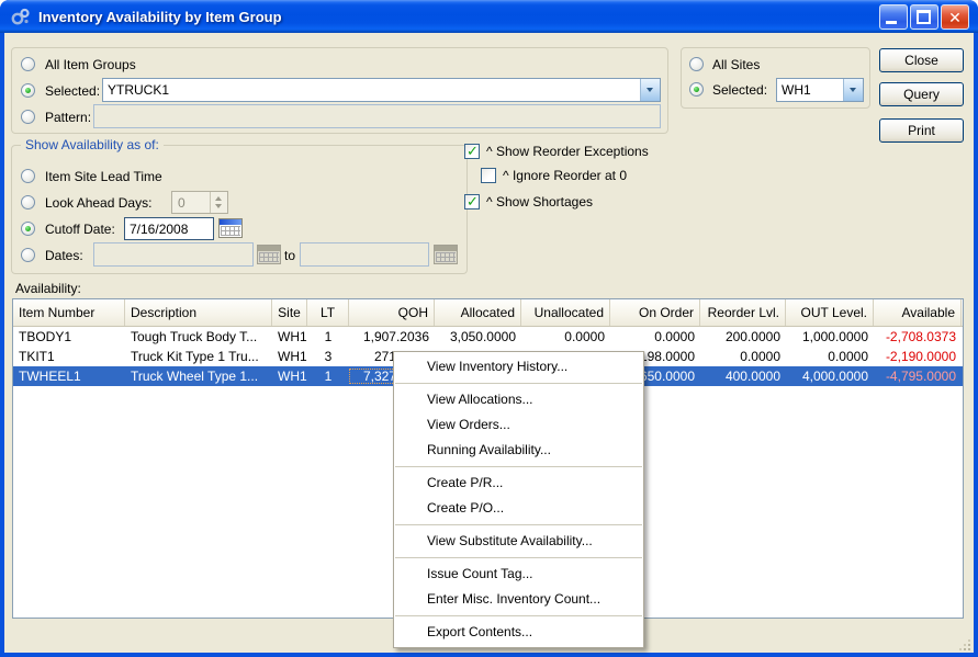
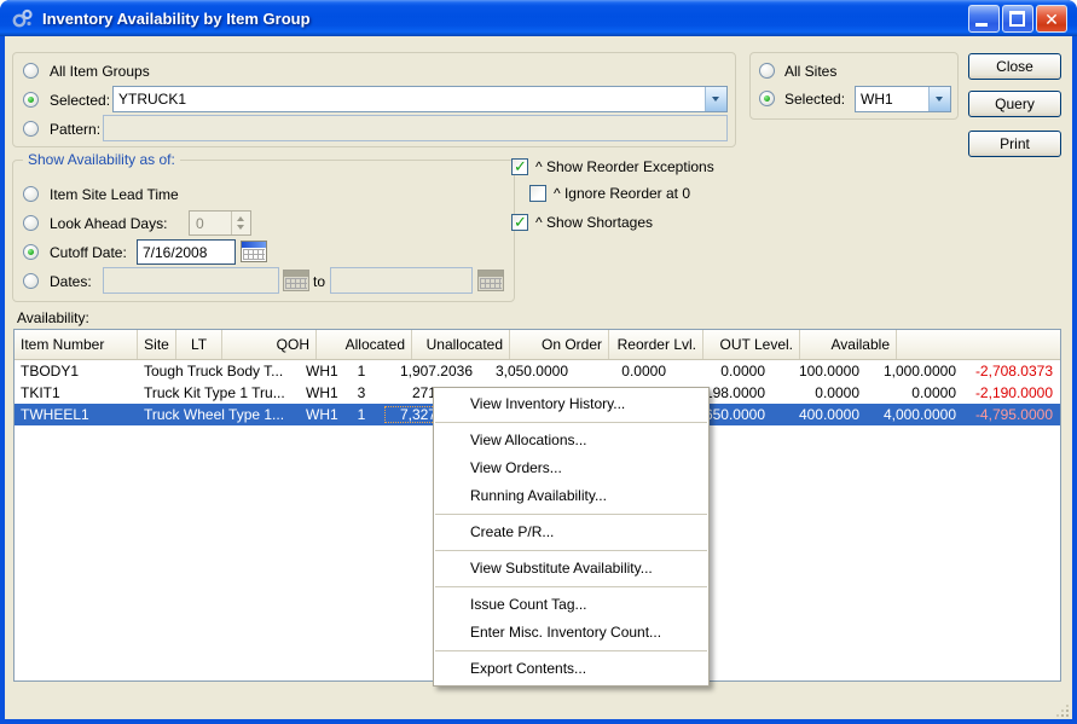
  Inventory Availability by Item Group
  All Item Groups
  Selected:
  YTRUCK1
  Pattern:
  All Sites
  Selected:
  WH1
  Close
  Query
  Print
  Show Availability as of:
  Item Site Lead Time
  Look Ahead Days:
  0
  Cutoff Date:
  7/16/2008
  Dates:
  to
  ^ Show Reorder Exceptions
  ^ Ignore Reorder at 0
  ^ Show Shortages
  Availability:
  Item Number
- Description
  Site
  LT
  QOH
  Allocated
  Unallocated
  On Order
  Reorder Lvl.
  OUT Level.
  Available
  TBODY1
  Tough Truck Body T...
  WH1
  1
  1,907.2036
  3,050.0000
  0.0000
  0.0000
- 200.0000
+ 100.0000
  1,000.0000
  -2,708.0373
  TKIT1
  Truck Kit Type 1 Tru...
  WH1
  3
  98.0000
  0.0000
  0.0000
  -2,190.0000
  TWHEEL1
  Truck Wheel Type 1...
  WH1
  1
  50.0000
  400.0000
  4,000.0000
  -4,795.0000
  View Inventory History...
  View Allocations...
  View Orders...
  Running Availability...
  Create P/R...
- Create P/O...
  View Substitute Availability...
  Issue Count Tag...
  Enter Misc. Inventory Count...
  Export Contents...
